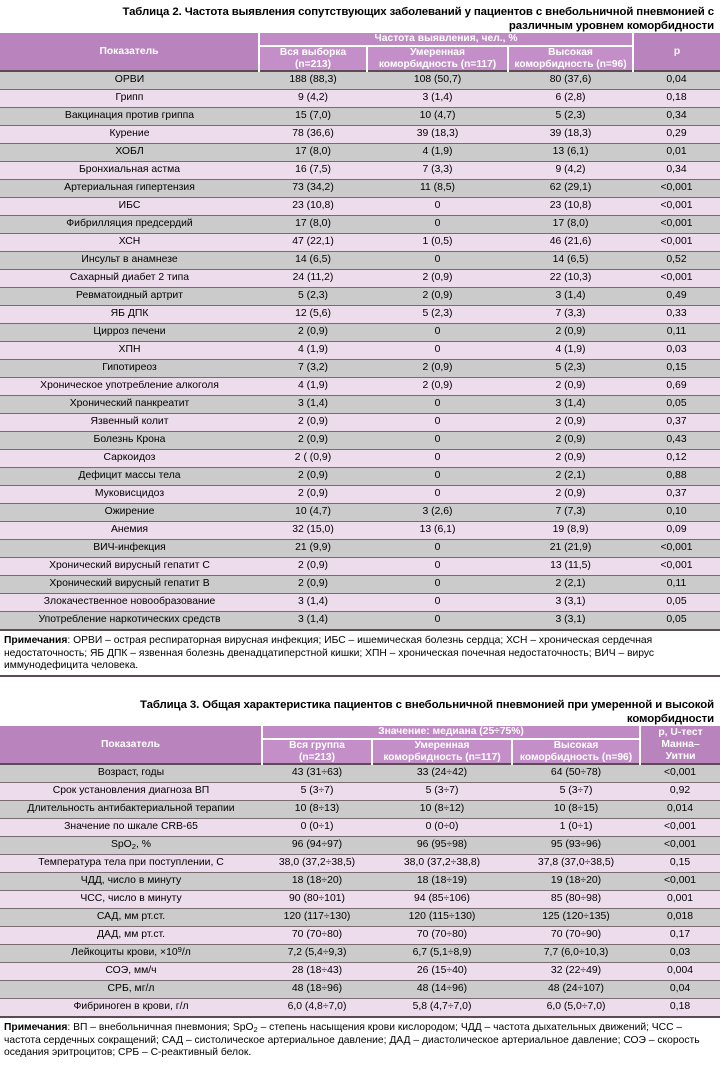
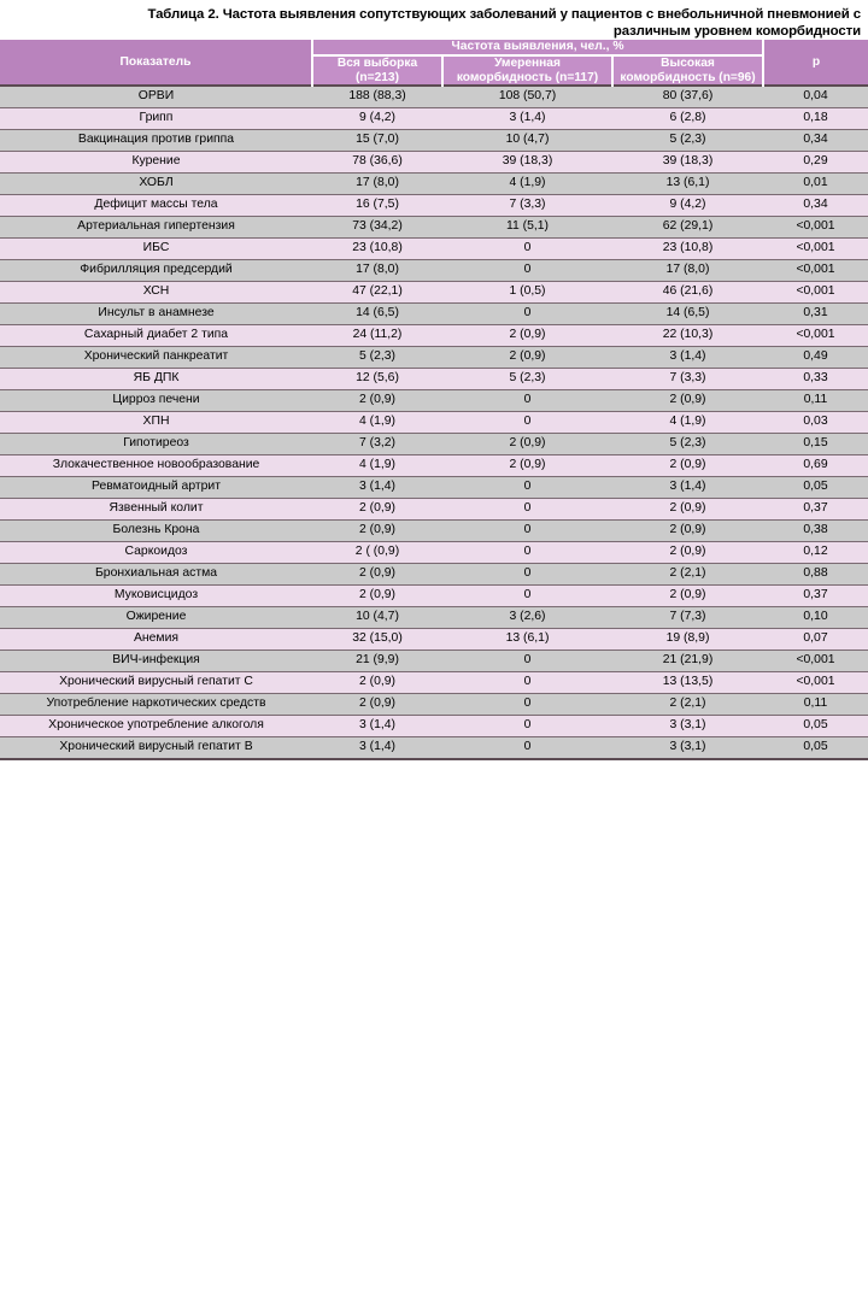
  Таблица 2. Частота выявления сопутствующих заболеваний у пациентов с внебольничной пневмонией с различным уровнем коморбидности
  Показатель	Частота выявления, чел., %	p
  Вся выборка (n=213)	Умеренная коморбидность (n=117)	Высокая коморбидность (n=96)
  ОРВИ	188 (88,3)	108 (50,7)	80 (37,6)	0,04
  Грипп	9 (4,2)	3 (1,4)	6 (2,8)	0,18
  Вакцинация против гриппа	15 (7,0)	10 (4,7)	5 (2,3)	0,34
  Курение	78 (36,6)	39 (18,3)	39 (18,3)	0,29
  ХОБЛ	17 (8,0)	4 (1,9)	13 (6,1)	0,01
- Бронхиальная астма	16 (7,5)	7 (3,3)	9 (4,2)	0,34
+ Дефицит массы тела	16 (7,5)	7 (3,3)	9 (4,2)	0,34
- Артериальная гипертензия	73 (34,2)	11 (8,5)	62 (29,1)	<0,001
+ Артериальная гипертензия	73 (34,2)	11 (5,1)	62 (29,1)	<0,001
  ИБС	23 (10,8)	0	23 (10,8)	<0,001
  Фибрилляция предсердий	17 (8,0)	0	17 (8,0)	<0,001
  ХСН	47 (22,1)	1 (0,5)	46 (21,6)	<0,001
- Инсульт в анамнезе	14 (6,5)	0	14 (6,5)	0,52
+ Инсульт в анамнезе	14 (6,5)	0	14 (6,5)	0,31
  Сахарный диабет 2 типа	24 (11,2)	2 (0,9)	22 (10,3)	<0,001
- Ревматоидный артрит	5 (2,3)	2 (0,9)	3 (1,4)	0,49
+ Хронический панкреатит	5 (2,3)	2 (0,9)	3 (1,4)	0,49
  ЯБ ДПК	12 (5,6)	5 (2,3)	7 (3,3)	0,33
  Цирроз печени	2 (0,9)	0	2 (0,9)	0,11
  ХПН	4 (1,9)	0	4 (1,9)	0,03
  Гипотиреоз	7 (3,2)	2 (0,9)	5 (2,3)	0,15
- Хроническое употребление алкоголя	4 (1,9)	2 (0,9)	2 (0,9)	0,69
+ Злокачественное новообразование	4 (1,9)	2 (0,9)	2 (0,9)	0,69
- Хронический панкреатит	3 (1,4)	0	3 (1,4)	0,05
+ Ревматоидный артрит	3 (1,4)	0	3 (1,4)	0,05
  Язвенный колит	2 (0,9)	0	2 (0,9)	0,37
- Болезнь Крона	2 (0,9)	0	2 (0,9)	0,43
+ Болезнь Крона	2 (0,9)	0	2 (0,9)	0,38
  Саркоидоз	2 ( (0,9)	0	2 (0,9)	0,12
- Дефицит массы тела	2 (0,9)	0	2 (2,1)	0,88
+ Бронхиальная астма	2 (0,9)	0	2 (2,1)	0,88
  Муковисцидоз	2 (0,9)	0	2 (0,9)	0,37
  Ожирение	10 (4,7)	3 (2,6)	7 (7,3)	0,10
- Анемия	32 (15,0)	13 (6,1)	19 (8,9)	0,09
+ Анемия	32 (15,0)	13 (6,1)	19 (8,9)	0,07
  ВИЧ-инфекция	21 (9,9)	0	21 (21,9)	<0,001
- Хронический вирусный гепатит С	2 (0,9)	0	13 (11,5)	<0,001
+ Хронический вирусный гепатит С	2 (0,9)	0	13 (13,5)	<0,001
- Хронический вирусный гепатит В	2 (0,9)	0	2 (2,1)	0,11
+ Употребление наркотических средств	2 (0,9)	0	2 (2,1)	0,11
- Злокачественное новообразование	3 (1,4)	0	3 (3,1)	0,05
+ Хроническое употребление алкоголя	3 (1,4)	0	3 (3,1)	0,05
- Употребление наркотических средств	3 (1,4)	0	3 (3,1)	0,05
+ Хронический вирусный гепатит В	3 (1,4)	0	3 (3,1)	0,05
- Примечания: ОРВИ – острая респираторная вирусная инфекция; ИБС – ишемическая болезнь сердца; ХСН – хроническая сердечная недостаточность; ЯБ ДПК – язвенная болезнь двенадцатиперстной кишки; ХПН – хроническая почечная недостаточность; ВИЧ – вирус иммунодефицита человека.
- Таблица 3. Общая характеристика пациентов с внебольничной пневмонией при умеренной и высокой коморбидности
- Показатель	Значение: медиана (25÷75%)	p, U-тест Манна– Уитни
- Вся группа (n=213)	Умеренная коморбидность (n=117)	Высокая коморбидность (n=96)
- Возраст, годы	43 (31÷63)	33 (24÷42)	64 (50÷78)	<0,001
- Срок установления диагноза ВП	5 (3÷7)	5 (3÷7)	5 (3÷7)	0,92
- Длительность антибактериальной терапии	10 (8÷13)	10 (8÷12)	10 (8÷15)	0,014
- Значение по шкале CRB-65	0 (0÷1)	0 (0÷0)	1 (0÷1)	<0,001
- SpO2, %	96 (94÷97)	96 (95÷98)	95 (93÷96)	<0,001
- Температура тела при поступлении, С	38,0 (37,2÷38,5)	38,0 (37,2÷38,8)	37,8 (37,0÷38,5)	0,15
- ЧДД, число в минуту	18 (18÷20)	18 (18÷19)	19 (18÷20)	<0,001
- ЧСС, число в минуту	90 (80÷101)	94 (85÷106)	85 (80÷98)	0,001
- САД, мм рт.ст.	120 (117÷130)	120 (115÷130)	125 (120÷135)	0,018
- ДАД, мм рт.ст.	70 (70÷80)	70 (70÷80)	70 (70÷90)	0,17
- Лейкоциты крови, ×109/л	7,2 (5,4÷9,3)	6,7 (5,1÷8,9)	7,7 (6,0÷10,3)	0,03
- СОЭ, мм/ч	28 (18÷43)	26 (15÷40)	32 (22÷49)	0,004
- СРБ, мг/л	48 (18÷96)	48 (14÷96)	48 (24÷107)	0,04
- Фибриноген в крови, г/л	6,0 (4,8÷7,0)	5,8 (4,7÷7,0)	6,0 (5,0÷7,0)	0,18
- Примечания: ВП – внебольничная пневмония; SpO2 – степень насыщения крови кислородом; ЧДД – частота дыхательных движений; ЧСС – частота сердечных сокращений; САД – систолическое артериальное давление; ДАД – диастолическое артериальное давление; СОЭ – скорость оседания эритроцитов; СРБ – C-реактивный белок.
